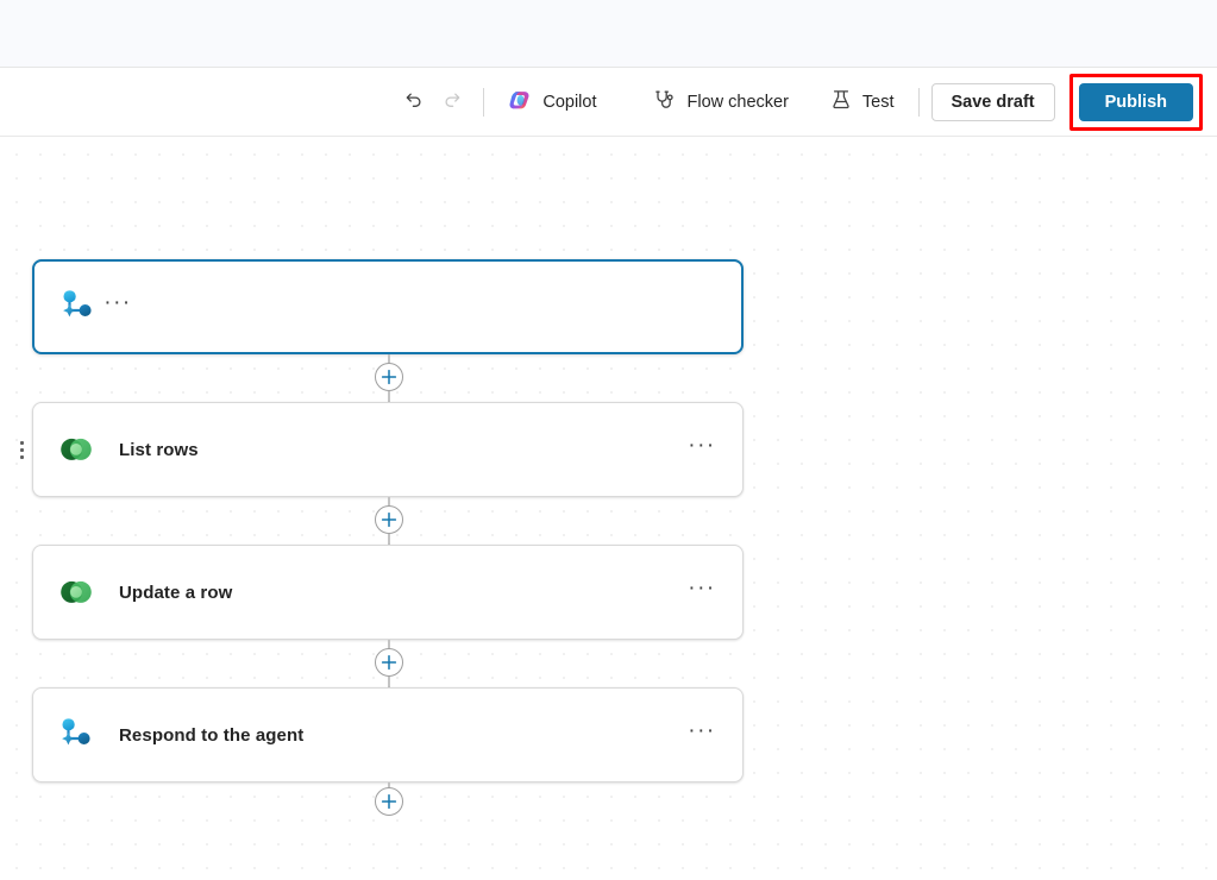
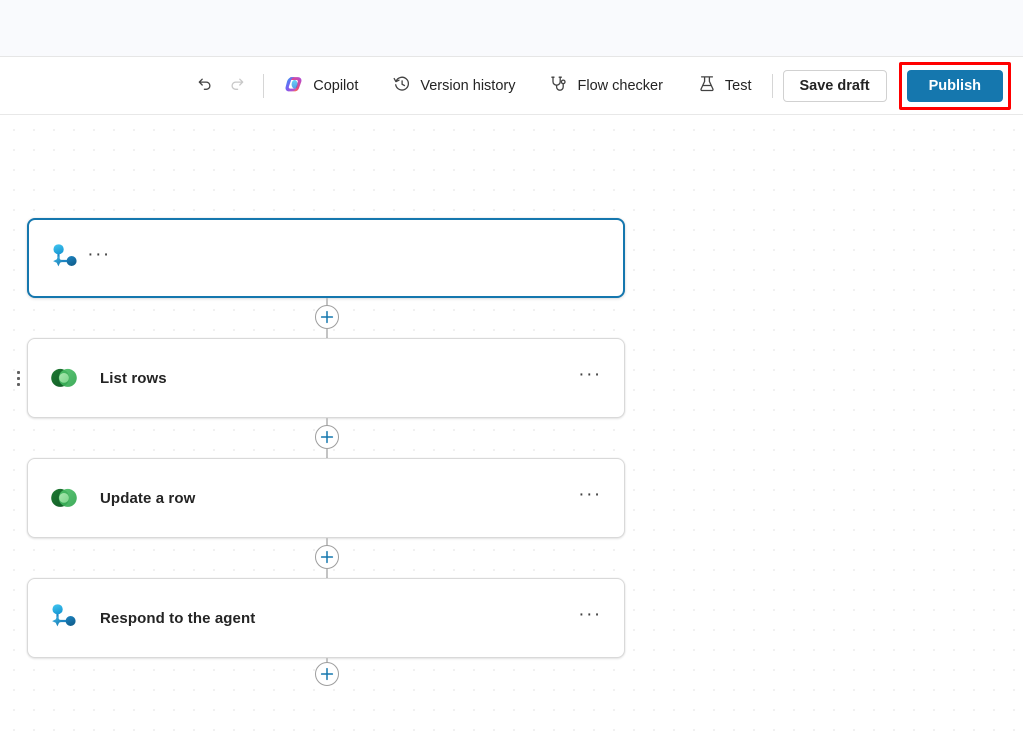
  Copilot
+ Version history
  Flow checker
  Test
  Save draft
  Publish
  ···
  List rows
  ···
  Update a row
  ···
  Respond to the agent
  ···
